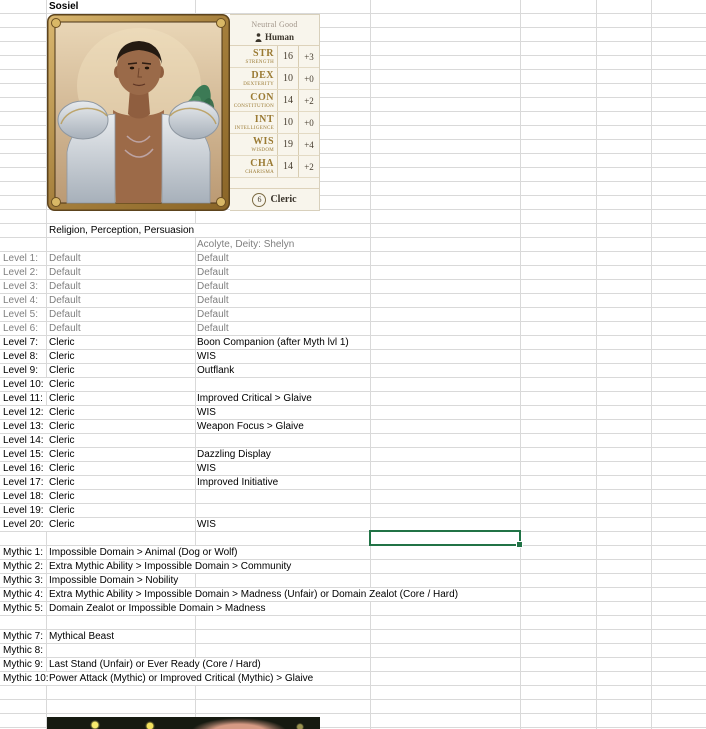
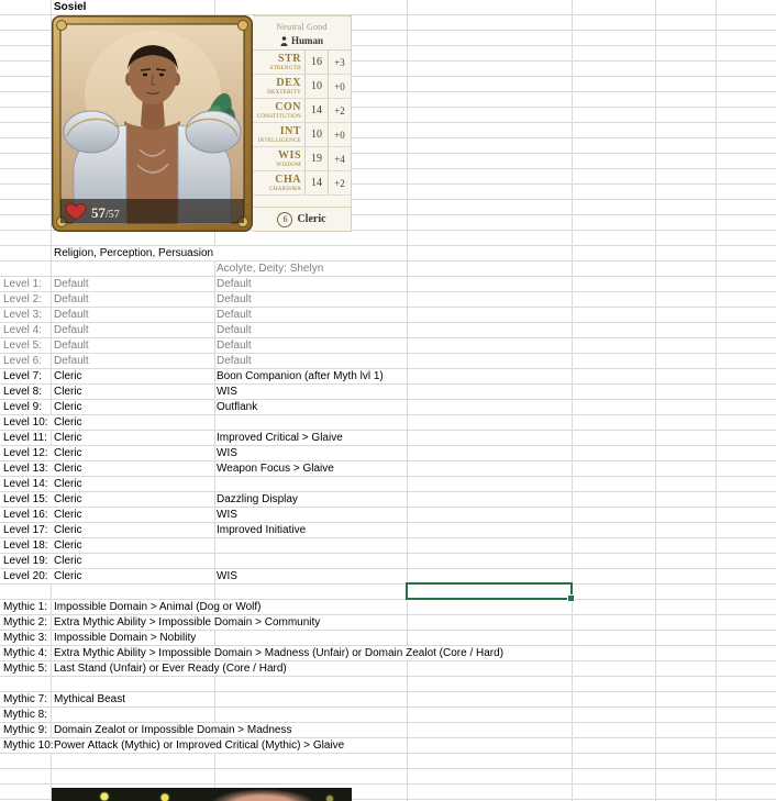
  Sosiel
  Religion, Perception, Persuasion
  Acolyte, Deity: Shelyn
  Level 1:
  Default
  Default
  Level 2:
  Default
  Default
  Level 3:
  Default
  Default
  Level 4:
  Default
  Default
  Level 5:
  Default
  Default
  Level 6:
  Default
  Default
  Level 7:
  Cleric
  Boon Companion (after Myth lvl 1)
  Level 8:
  Cleric
  WIS
  Level 9:
  Cleric
  Outflank
  Level 10:
  Cleric
  Level 11:
  Cleric
  Improved Critical > Glaive
  Level 12:
  Cleric
  WIS
  Level 13:
  Cleric
  Weapon Focus > Glaive
  Level 14:
  Cleric
  Level 15:
  Cleric
  Dazzling Display
  Level 16:
  Cleric
  WIS
  Level 17:
  Cleric
  Improved Initiative
  Level 18:
  Cleric
  Level 19:
  Cleric
  Level 20:
  Cleric
  WIS
  Mythic 1:
  Impossible Domain > Animal (Dog or Wolf)
  Mythic 2:
  Extra Mythic Ability > Impossible Domain > Community
  Mythic 3:
  Impossible Domain > Nobility
  Mythic 4:
  Extra Mythic Ability > Impossible Domain > Madness (Unfair) or Domain Zealot (Core / Hard)
  Mythic 5:
- Domain Zealot or Impossible Domain > Madness
+ Last Stand (Unfair) or Ever Ready (Core / Hard)
  Mythic 7:
  Mythical Beast
  Mythic 8:
  Mythic 9:
- Last Stand (Unfair) or Ever Ready (Core / Hard)
+ Domain Zealot or Impossible Domain > Madness
  Mythic 10:
  Power Attack (Mythic) or Improved Critical (Mythic) > Glaive
+ 57/57
  Neutral Good
  Human
  STR
  16
  +3
  DEX
  10
  +0
  CON
  14
  +2
  INT
  10
  +0
  WIS
  19
  +4
  CHA
  14
  +2
  6
  Cleric
